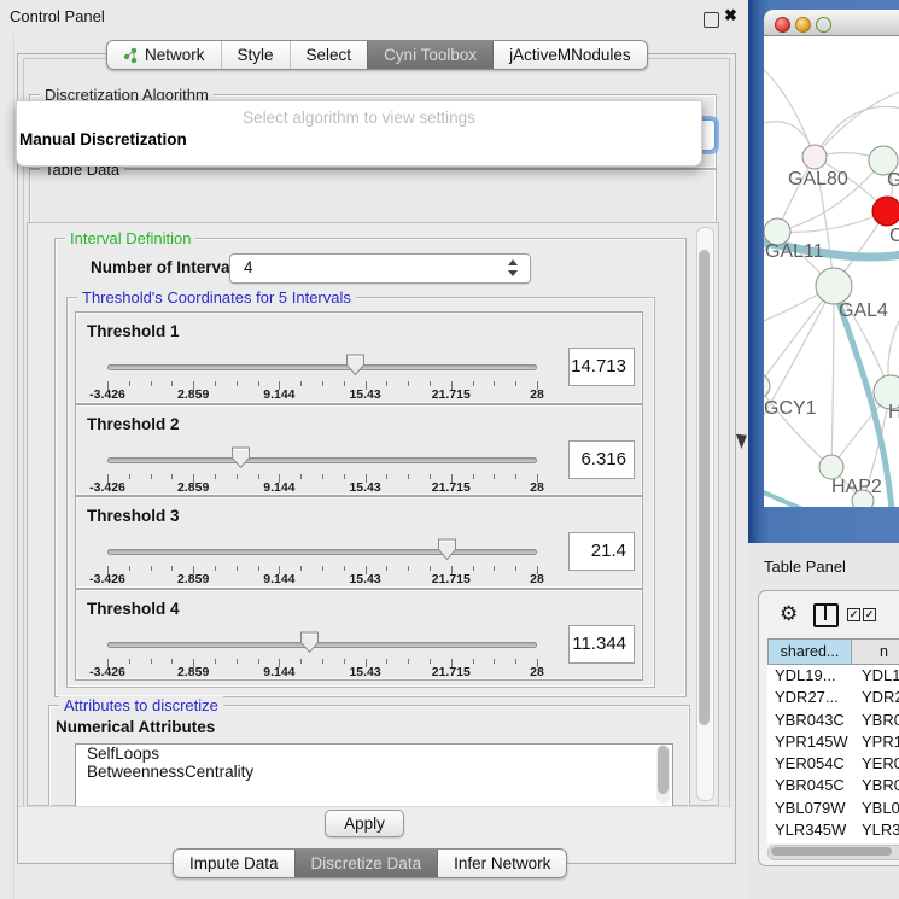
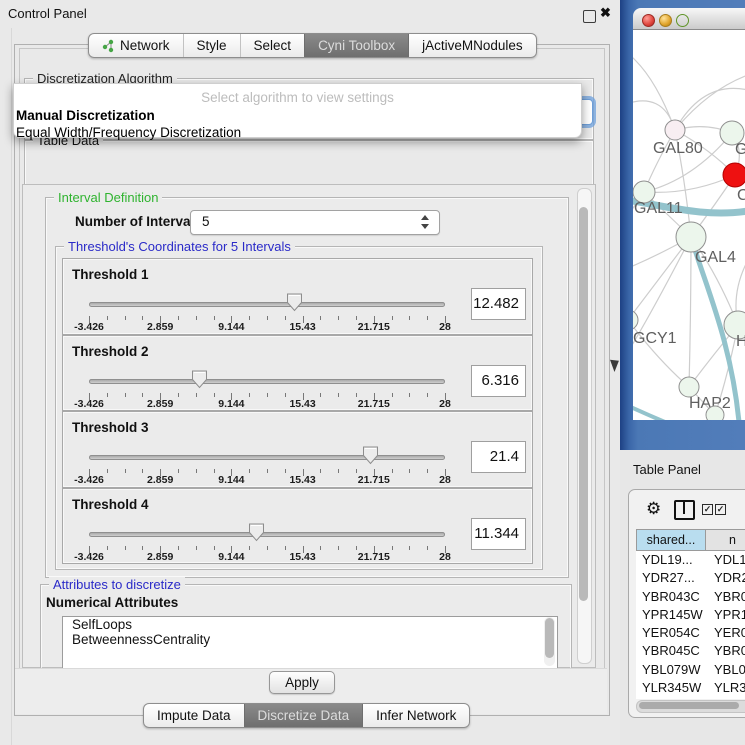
  Control Panel
  ✖
  Network
  Style
  Select
  Cyni Toolbox
  jActiveMNodules
  Discretization Algorithm
  Table Data
  Interval Definition
  Number of Interva
- 4
+ 5
  Threshold's Coordinates for 5 Intervals
  Threshold 1
  -3.426
  2.859
  9.144
  15.43
  21.715
  28
- 14.713
+ 12.482
  Threshold 2
  -3.426
  2.859
  9.144
  15.43
  21.715
  28
  6.316
  Threshold 3
  -3.426
  2.859
  9.144
  15.43
  21.715
  28
  21.4
  Threshold 4
  -3.426
  2.859
  9.144
  15.43
  21.715
  28
  11.344
  Attributes to discretize
  Numerical Attributes
  SelfLoops
  BetweennessCentrality
  Apply
  Impute Data
  Discretize Data
  Infer Network
  GAL80
  C
  GAL11
  GAL4
  GCY1
  H
  HAP2
  Table Panel
  ⚙
  ✓
  ✓
  shared...
  n
  YDL19...
  YDL1
  YDR27...
  YDR
  YBR043C
  YBR0
  YPR145W
  YPR1
  YER054C
  YER0
  YBR045C
  YBR0
  YBL079W
  YBL0
  YLR345W
  YLR3
  Select algorithm to view settings
  Manual Discretization
+ Equal Width/Frequency Discretization
